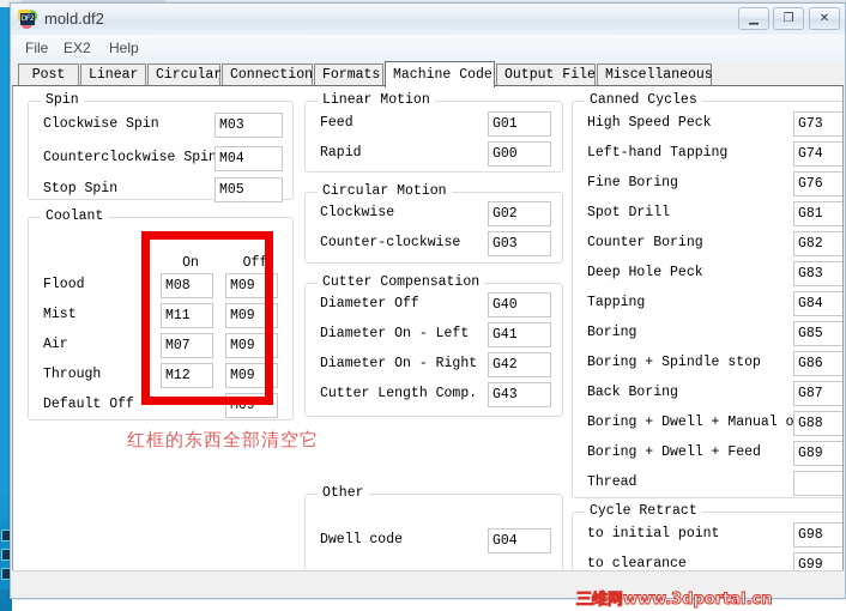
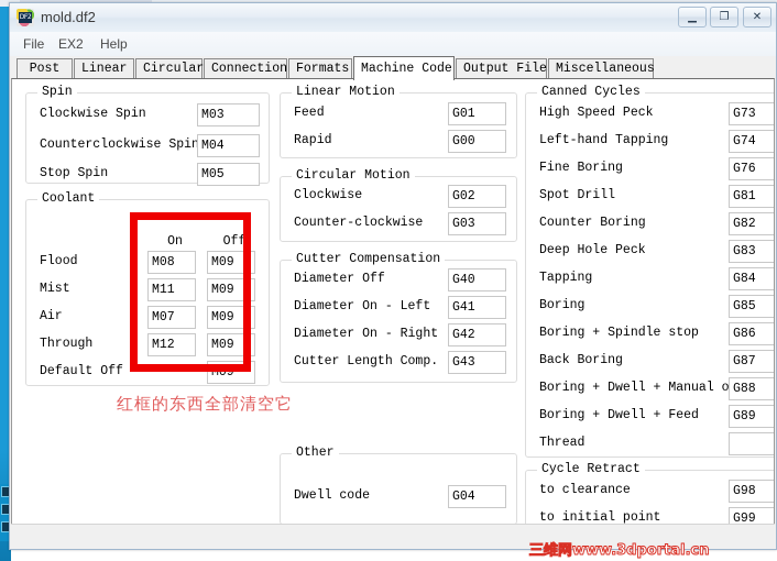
  mold.df2
  ▁
  ❐
  ✕
  File
  EX2
  Help
  Post
  Linear
  Circular
  Connection
  Formats
  Machine Code
  Output File
  Miscellaneous
  Spin
  Clockwise Spin
  M03
  Counterclockwise Spin
  M04
  Stop Spin
  M05
  Coolant
  On
  Off
  Flood
  M08
  M09
  Mist
  M11
  M09
  Air
  M07
  M09
  Through
  M12
  M09
  Default Off
  M09
  红框的东西全部清空它
  Linear Motion
  Feed
  G01
  Rapid
  G00
  Circular Motion
  Clockwise
  G02
  Counter-clockwise
  G03
  Cutter Compensation
  Diameter Off
  G40
  Diameter On - Left
  G41
  Diameter On - Right
  G42
  Cutter Length Comp.
  G43
  Other
  Dwell code
  G04
  Canned Cycles
  High Speed Peck
  G73
  Left-hand Tapping
  G74
  Fine Boring
  G76
  Spot Drill
  G81
  Counter Boring
  G82
  Deep Hole Peck
  G83
  Tapping
  G84
  Boring
  G85
  Boring + Spindle stop
  G86
  Back Boring
  G87
  Boring + Dwell + Manual o
  G88
  Boring + Dwell + Feed
  G89
  Thread
  Cycle Retract
- to initial point
+ to clearance
  G98
- to clearance
+ to initial point
  G99
  三维网www.3dportal.cn
